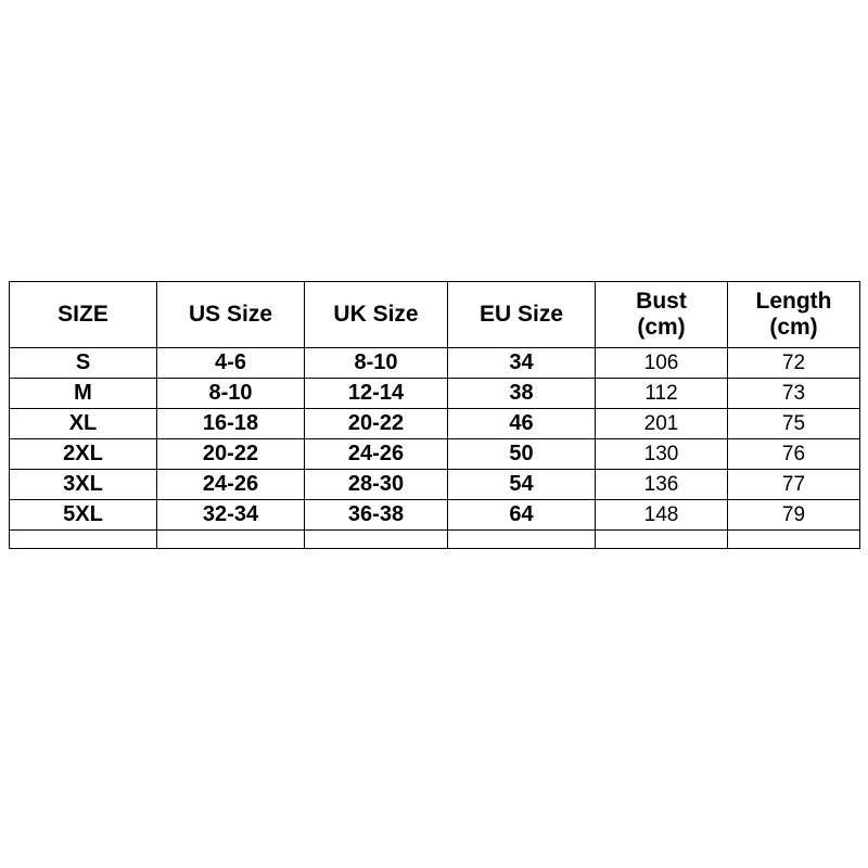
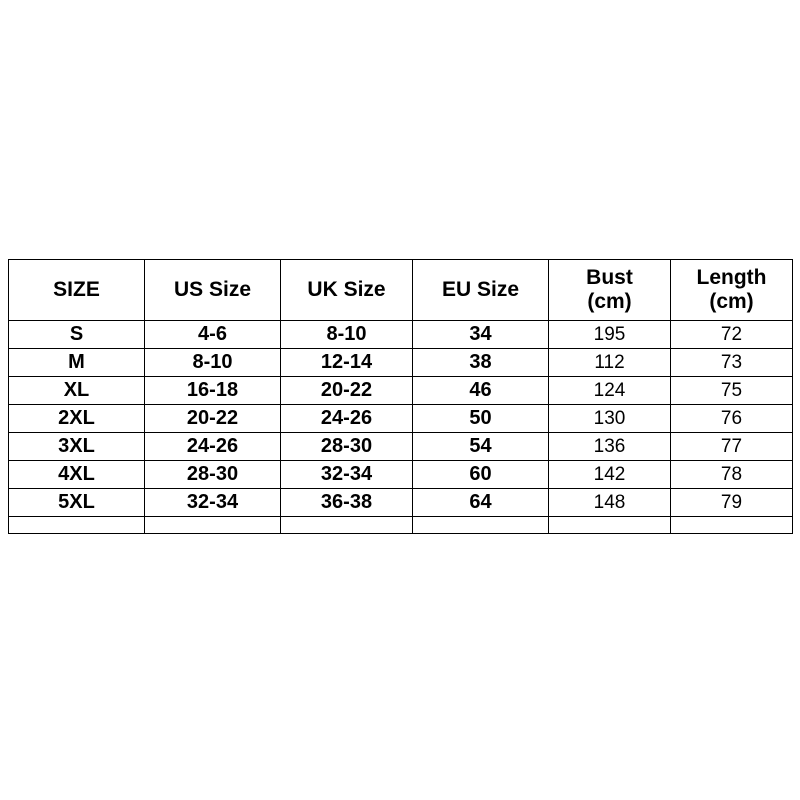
  SIZE	US Size	UK Size	EU Size	Bust (cm)	Length (cm)
- S	4-6	8-10	34	106	72
+ S	4-6	8-10	34	195	72
  M	8-10	12-14	38	112	73
- XL	16-18	20-22	46	201	75
+ XL	16-18	20-22	46	124	75
  2XL	20-22	24-26	50	130	76
  3XL	24-26	28-30	54	136	77
+ 4XL	28-30	32-34	60	142	78
  5XL	32-34	36-38	64	148	79
